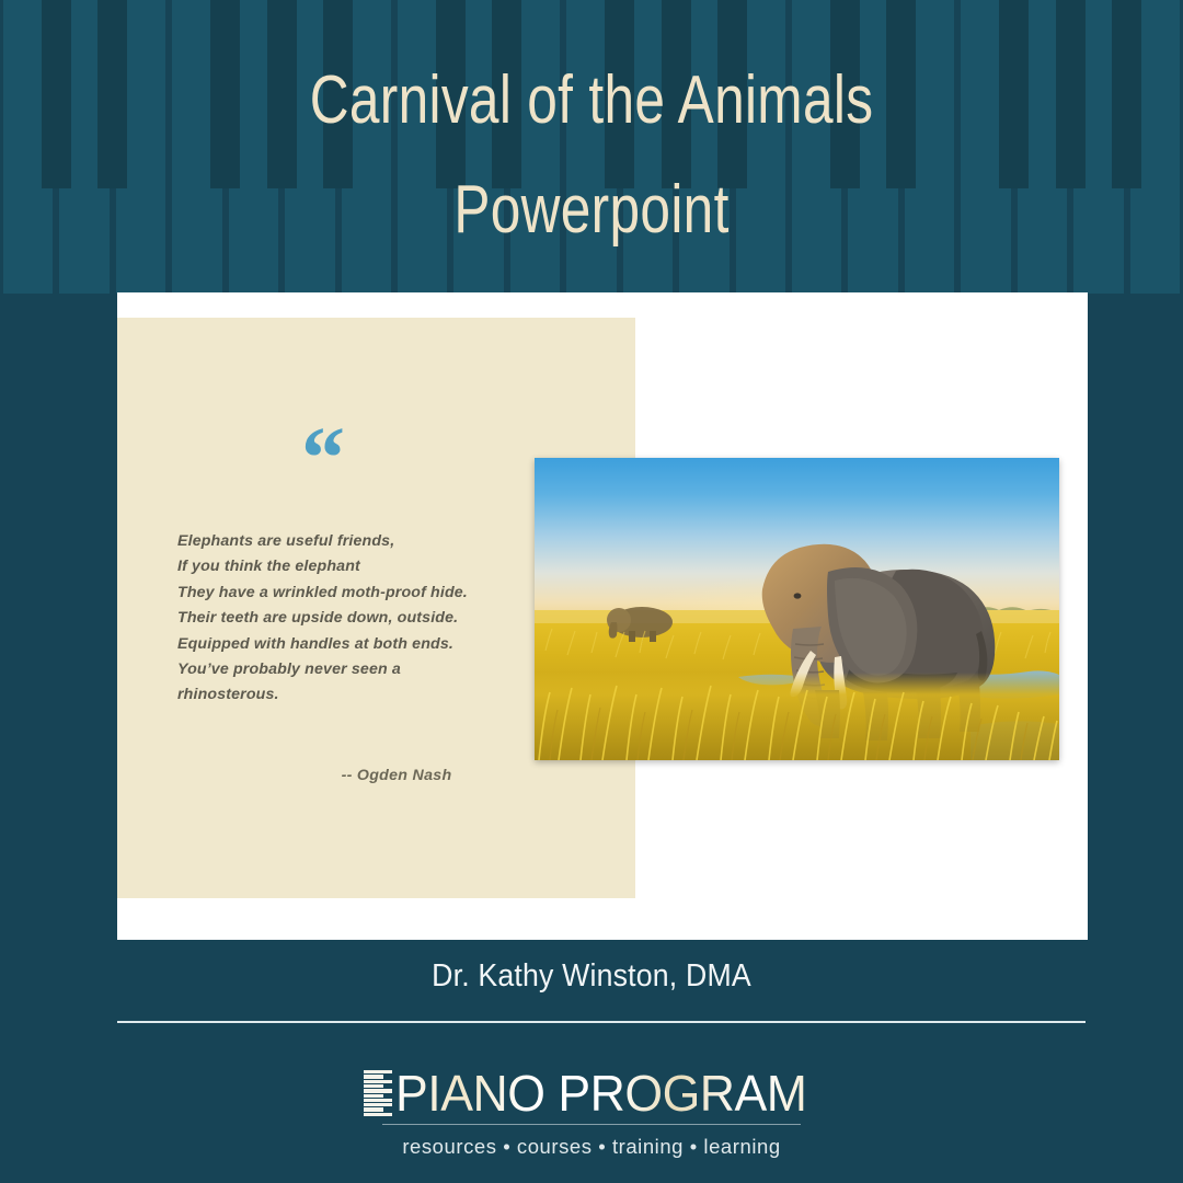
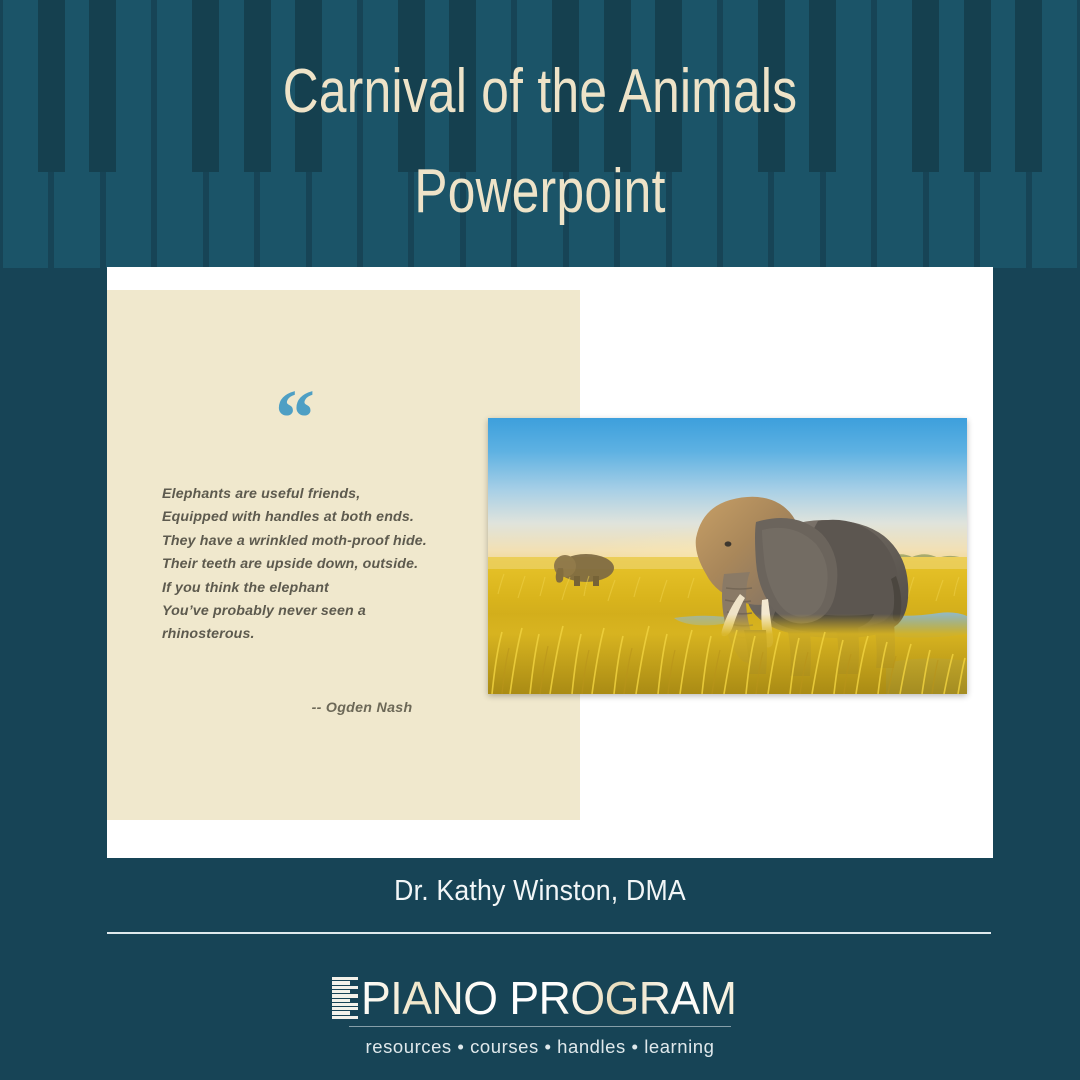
  Carnival of the Animals
  Powerpoint
  “
  Elephants are useful friends,
- If you think the elephant
+ Equipped with handles at both ends.
  They have a wrinkled moth-proof hide.
  Their teeth are upside down, outside.
- Equipped with handles at both ends.
+ If you think the elephant
  You’ve probably never seen a
  rhinosterous.
  -- Ogden Nash
  Dr. Kathy Winston, DMA
  PIANO PROGRAM
- resources • courses • training • learning
+ resources • courses • handles • learning
